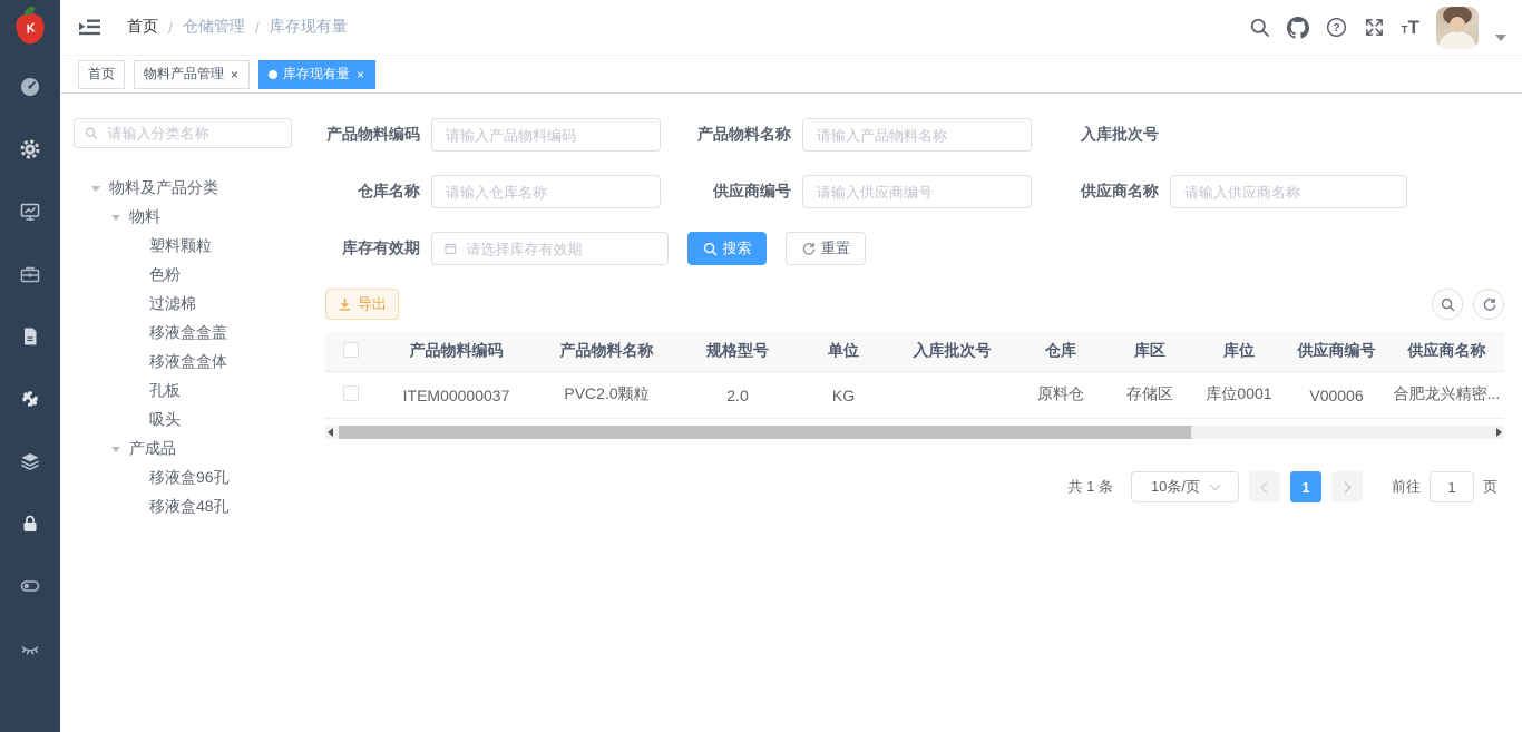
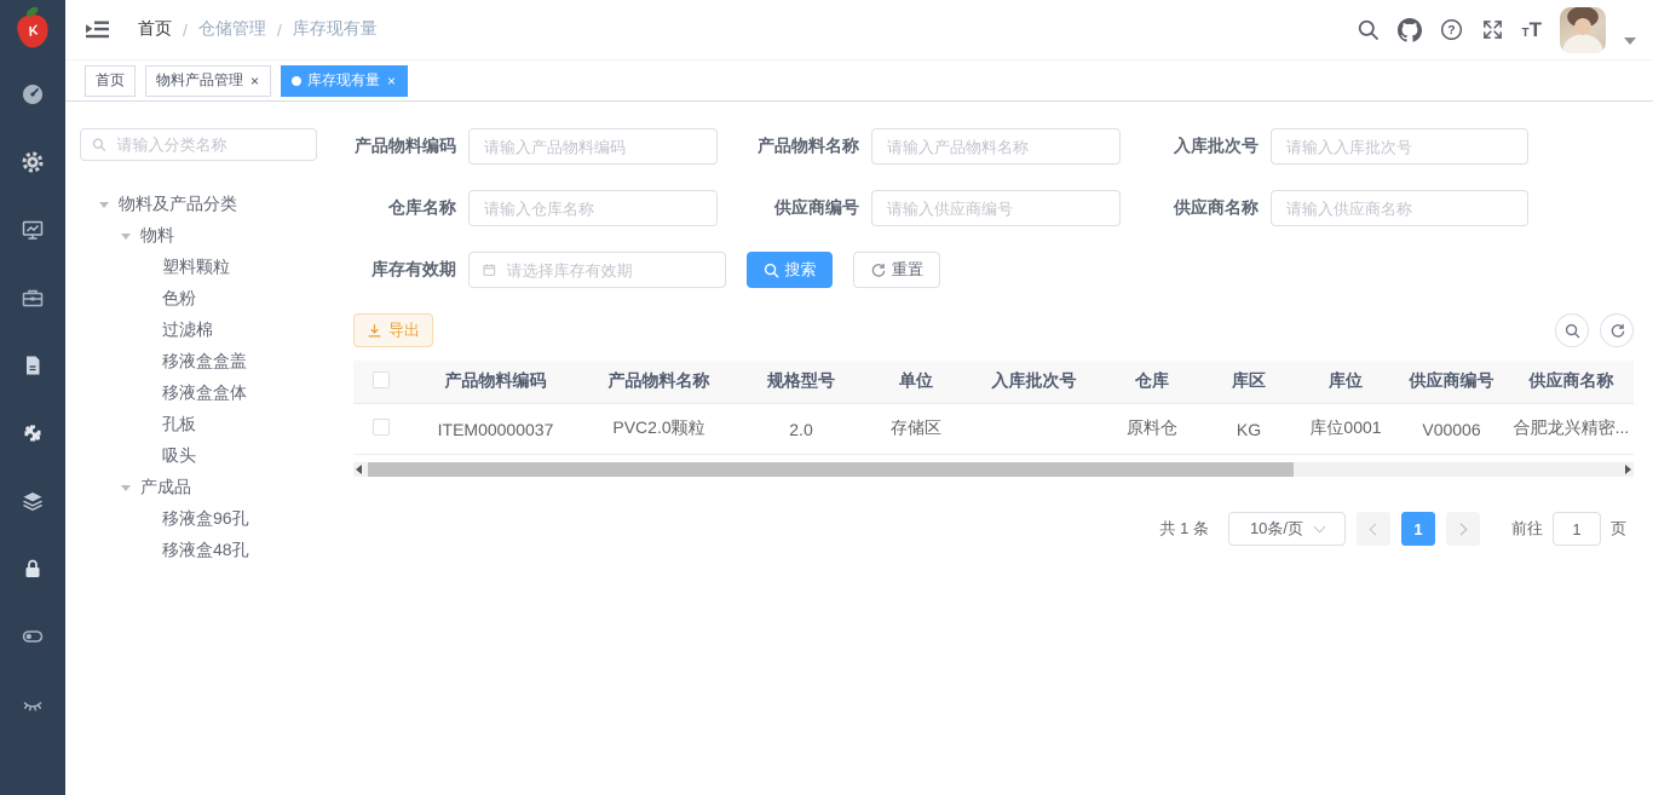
  首页
  /
  仓储管理
  /
  库存现有量
  ?
  T
  T
  首页
  物料产品管理
  ×
  库存现有量
  ×
  请输入分类名称
  物料及产品分类
  物料
  塑料颗粒
  色粉
  过滤棉
  移液盒盒盖
  移液盒盒体
  孔板
  吸头
  产成品
  移液盒96孔
  移液盒48孔
  产品物料编码
  请输入产品物料编码
  产品物料名称
  请输入产品物料名称
  入库批次号
+ 请输入入库批次号
  仓库名称
  请输入仓库名称
  供应商编号
  请输入供应商编号
  供应商名称
  请输入供应商名称
  库存有效期
  请选择库存有效期
  搜索
  重置
  导出
  产品物料编码
  产品物料名称
  规格型号
  单位
  入库批次号
  仓库
  库区
  库位
  供应商编号
  供应商名称
  ITEM00000037
  PVC2.0颗粒
  2.0
- KG
+ 存储区
  原料仓
- 存储区
+ KG
  库位0001
  V00006
  合肥龙兴精密...
  共 1 条
  10条/页
  1
  前往
  1
  页
